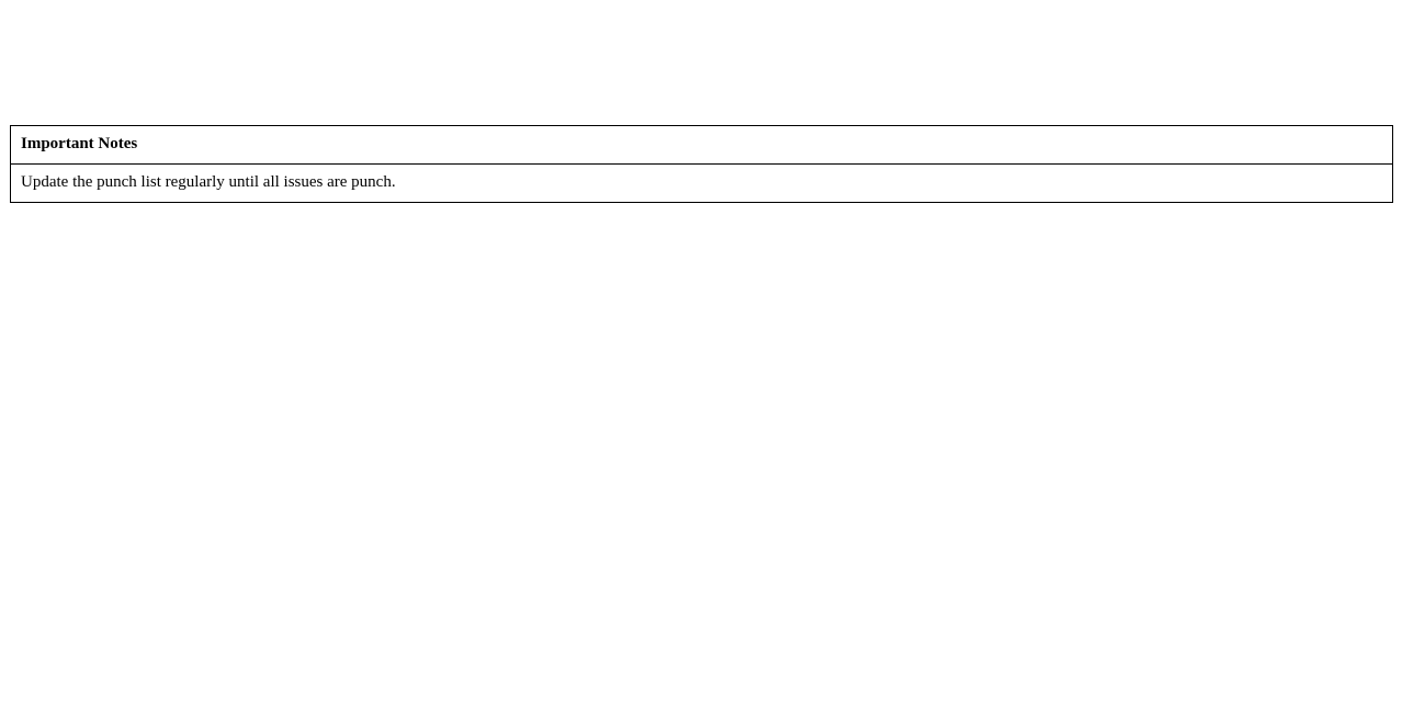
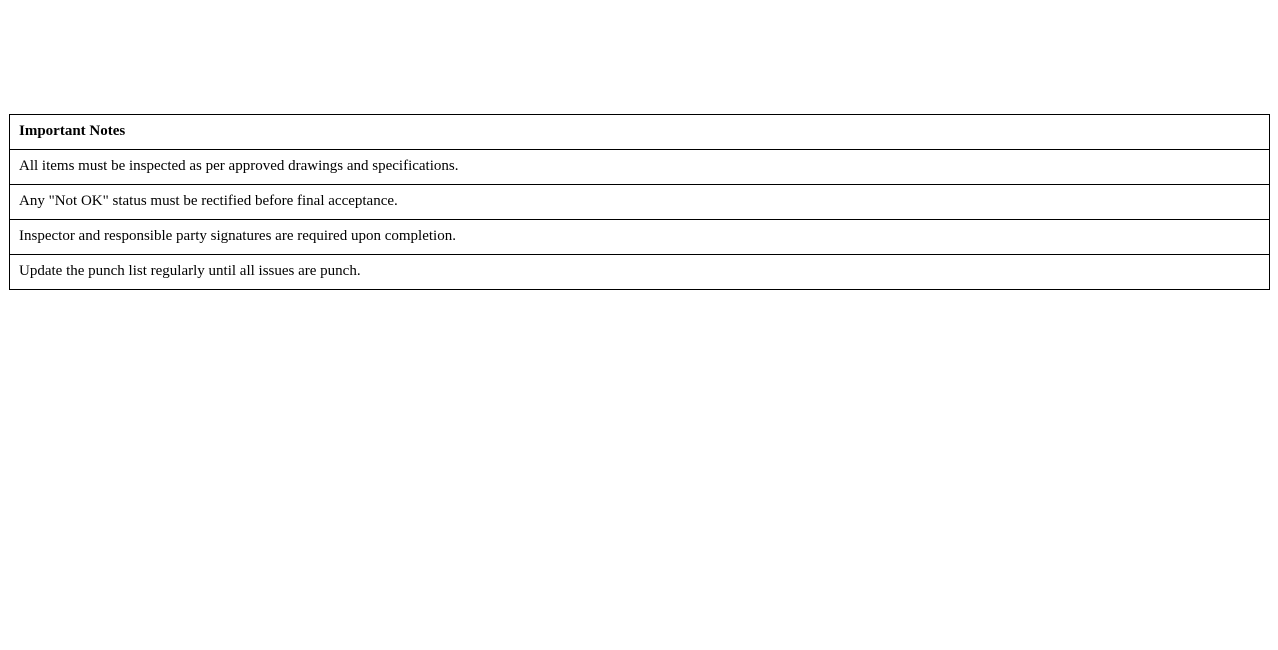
  Important Notes
+ All items must be inspected as per approved drawings and specifications.
+ Any "Not OK" status must be rectified before final acceptance.
+ Inspector and responsible party signatures are required upon completion.
  Update the punch list regularly until all issues are punch.
